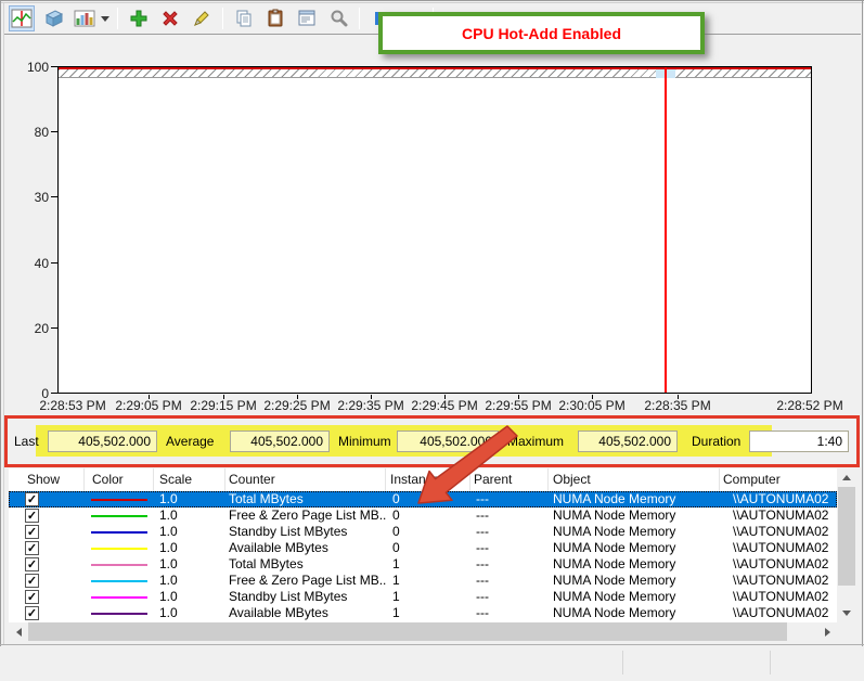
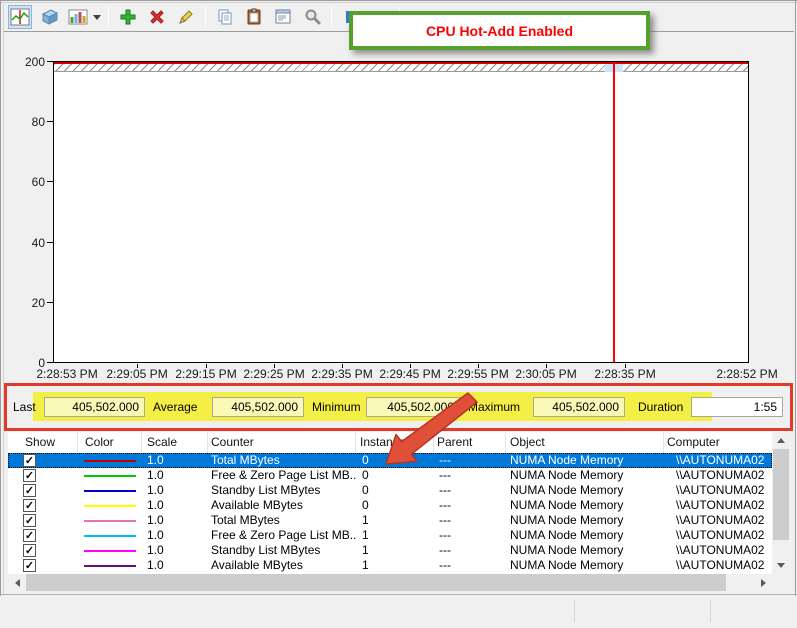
  CPU Hot-Add Enabled
- 100
+ 200
  80
- 30
+ 60
  40
  20
  0
  2:28:53 PM
  2:29:05 PM
  2:29:15 PM
  2:29:25 PM
  2:29:35 PM
  2:29:45 PM
  2:29:55 PM
  2:30:05 PM
  2:28:35 PM
  2:28:52 PM
  Last
  405,502.000
  Average
  405,502.000
  Minimum
  405,502.00
  Maximum
  405,502.000
  Duration
- 1:40
+ 1:55
  Show
  Color
  Scale
  Counter
  Instan
  Parent
  Object
  Computer
  ✓
  1.0
  Total MBytes
  0
  ---
  NUMA Node Memory
  \\AUTONUMA02
  ✓
  1.0
  Free & Zero Page List MB..
  0
  ---
  NUMA Node Memory
  \\AUTONUMA02
  ✓
  1.0
  Standby List MBytes
  0
  ---
  NUMA Node Memory
  \\AUTONUMA02
  ✓
  1.0
  Available MBytes
  0
  ---
  NUMA Node Memory
  \\AUTONUMA02
  ✓
  1.0
  Total MBytes
  1
  ---
  NUMA Node Memory
  \\AUTONUMA02
  ✓
  1.0
  Free & Zero Page List MB..
  1
  ---
  NUMA Node Memory
  \\AUTONUMA02
  ✓
  1.0
  Standby List MBytes
  1
  ---
  NUMA Node Memory
  \\AUTONUMA02
  ✓
  1.0
  Available MBytes
  1
  ---
  NUMA Node Memory
  \\AUTONUMA02
